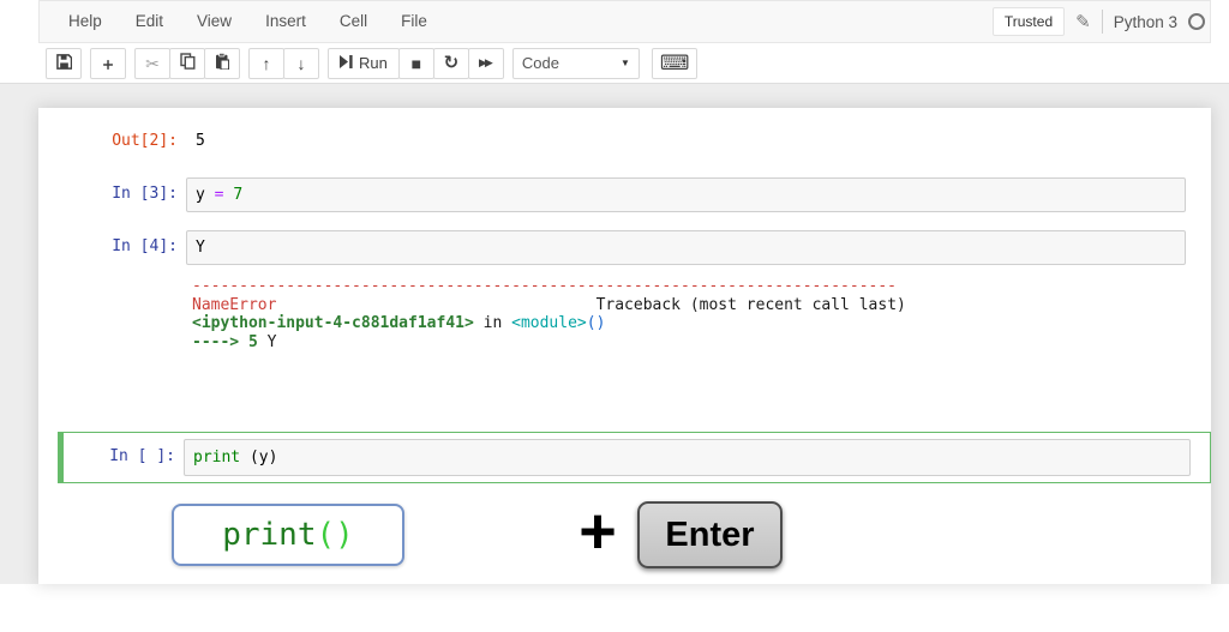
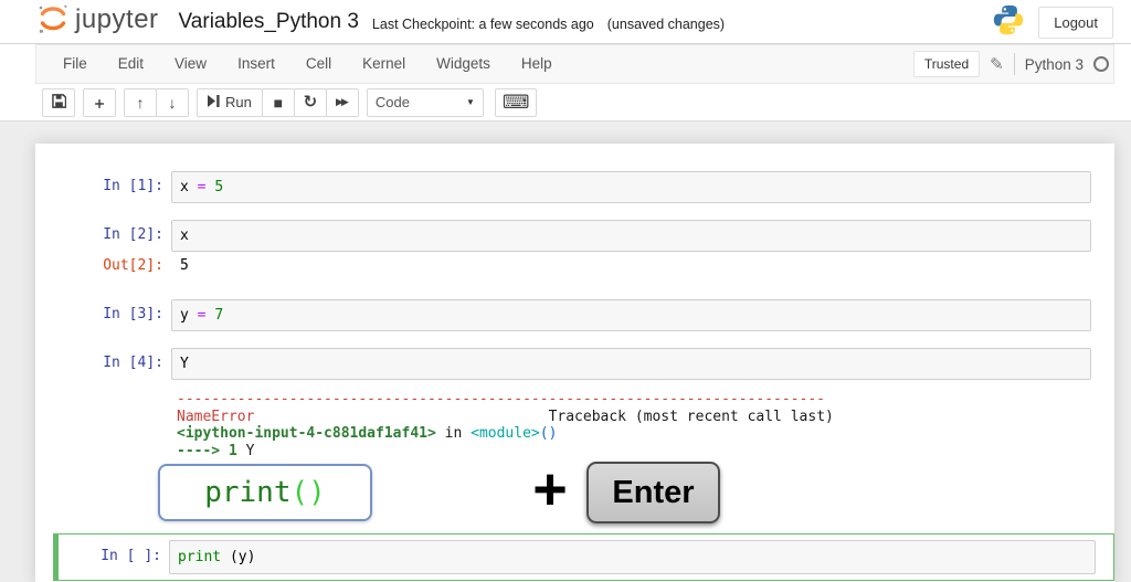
+ jupyter
+ Variables_Python 3
+ Last Checkpoint: a few seconds ago
+ (unsaved changes)
+ Logout
- Help
+ File
  Edit
  View
  Insert
  Cell
+ Kernel
+ Widgets
- File
+ Help
  Trusted
  ✎
  Python 3
  ＋
- ✂
  ↑
  ↓
  Run
  ■
  ↻
  ▶▶
  Code
  ▼
  ⌨
+ In [1]:
+ x = 5
+ In [2]:
+ x
  Out[2]:
  5
  In [3]:
  y = 7
  In [4]:
  Y
- --------------------------------------------------------------------------- NameError Traceback (most recent call last) <ipython-input-4-c881daf1af41> in <module>() ----> 5 Y
+ --------------------------------------------------------------------------- NameError Traceback (most recent call last) <ipython-input-4-c881daf1af41> in <module>() ----> 1 Y
  In [ ]:
  print (y)
  print
  ()
  +
  Enter
